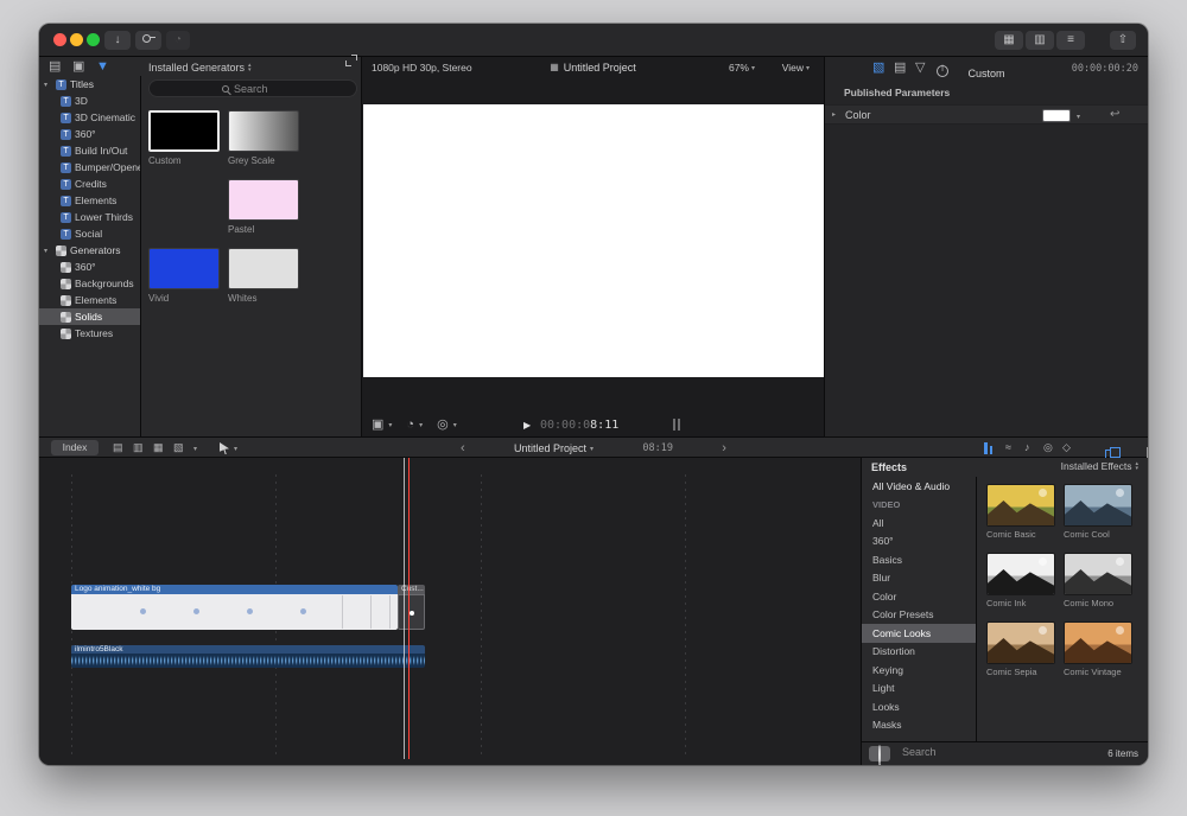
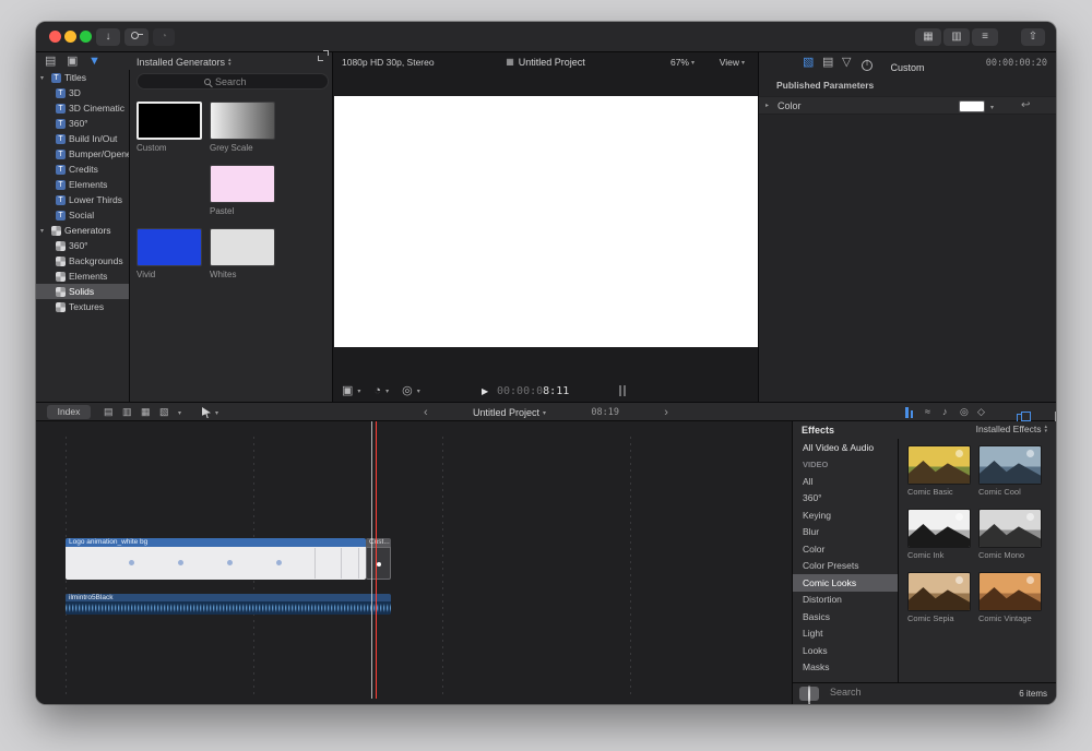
  ↓
  ◔
  ▦
  ▥
  ≡
  ⇧
  ▤
  ▣
  ▼
  Installed Generators
  Search
  Titles
  3D
  3D Cinematic
  360°
  Build In/Out
  Bumper/Open
  Credits
  Elements
  Lower Thirds
  Social
  Generators
  360°
  Backgrounds
  Elements
  Solids
  Textures
  Custom
  Grey Scale
  Pastel
  Vivid
  Whites
  1080p HD 30p, Stereo
  ▦
  Untitled Project
  67%
  View
  ▣
  ◔
  ◎
  ▶
  00:00:08:11
  ▧
  ▤
  ▽
  Custom
  00:00:00:20
  Published Parameters
  Color
  ↩
  Index
  ▤
  ▥
  ▦
  ▧
  ‹
  Untitled Project
  08:19
  ›
  ≈
  ♪
  ◎
  ◇
  Effects
  Installed Effects
  All Video & Audio
  VIDEO
  All
  360°
- Basics
+ Keying
  Blur
  Color
  Color Presets
  Comic Looks
  Distortion
- Keying
+ Basics
  Light
  Looks
  Masks
  Comic Basic
  Comic Cool
  Comic Ink
  Comic Mono
  Comic Sepia
  Comic Vintage
  Search
  6 items
